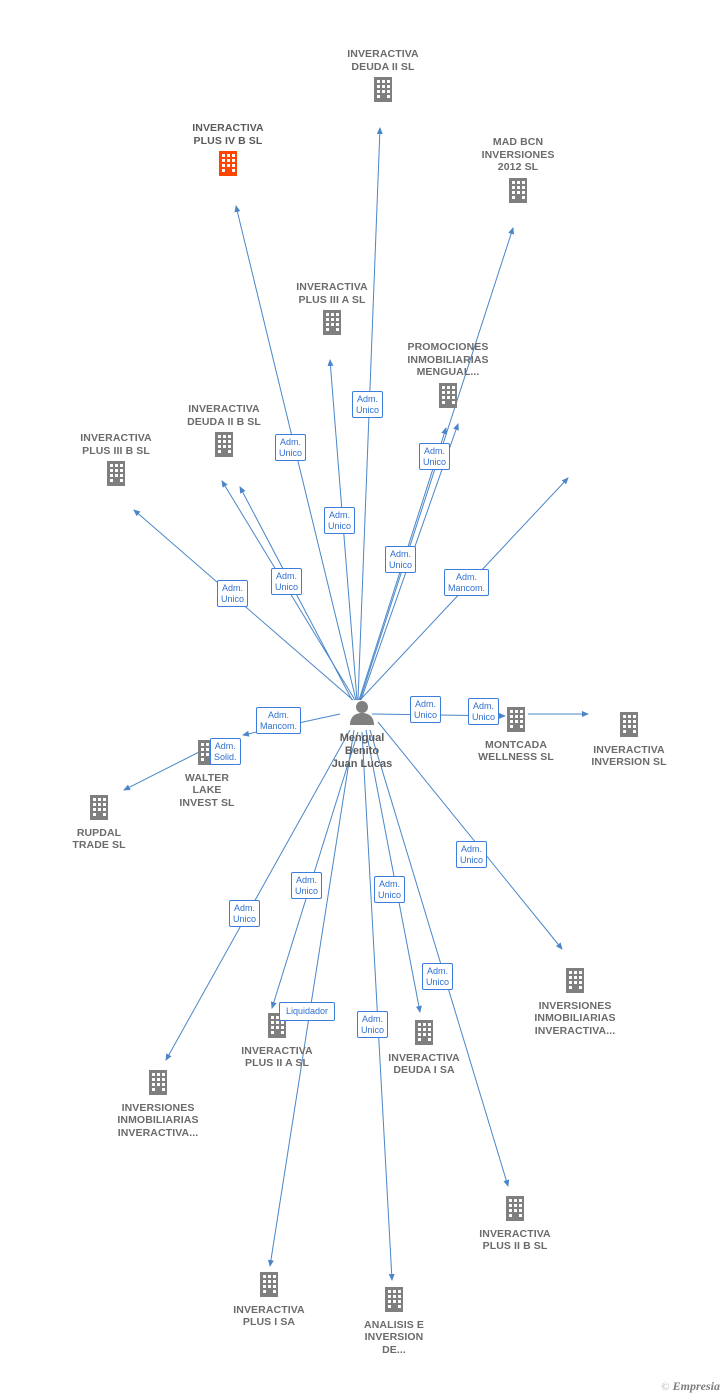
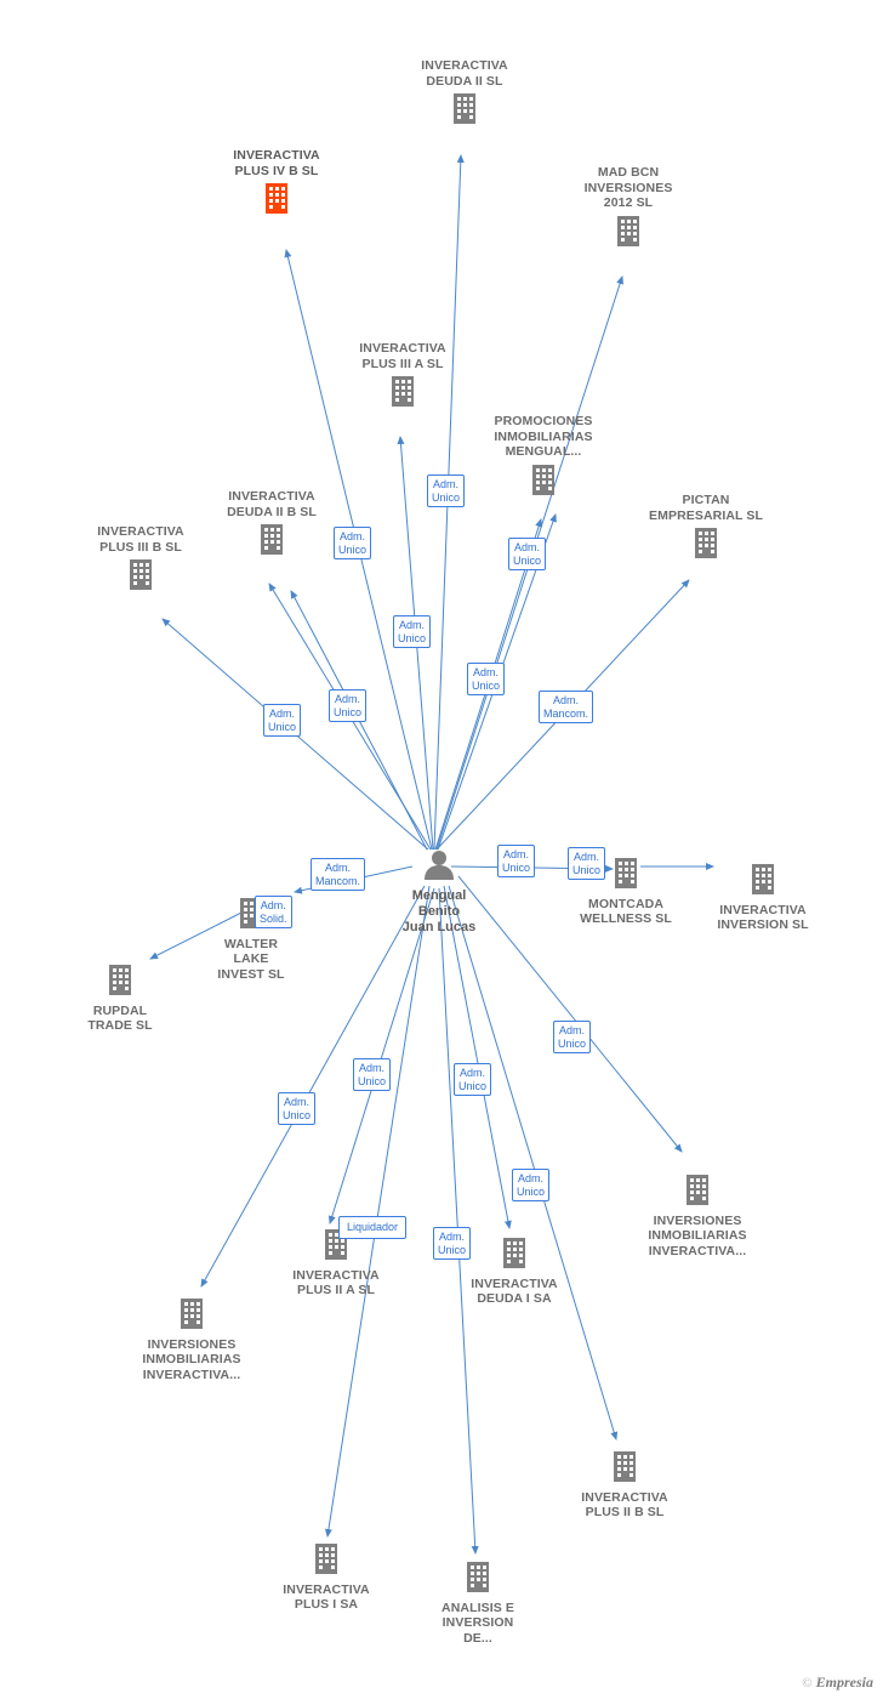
  Mengual
  Benito
  Juan Lucas
  INVERACTIVA
  DEUDA II SL
  INVERACTIVA
  PLUS IV B SL
  MAD BCN
  INVERSIONES
  2012 SL
  INVERACTIVA
  PLUS III A SL
  PROMOCIONES
  INMOBILIARIAS
  MENGUAL...
  INVERACTIVA
  DEUDA II B SL
+ PICTAN
+ EMPRESARIAL SL
  INVERACTIVA
  PLUS III B SL
  MONTCADA
  WELLNESS SL
  INVERACTIVA
  INVERSION SL
  WALTER
  LAKE
  INVEST SL
  RUPDAL
  TRADE SL
  INVERSIONES
  INMOBILIARIAS
  INVERACTIVA...
  INVERACTIVA
  PLUS II A SL
  INVERACTIVA
  DEUDA I SA
  INVERSIONES
  INMOBILIARIAS
  INVERACTIVA...
  INVERACTIVA
  PLUS II B SL
  INVERACTIVA
  PLUS I SA
  ANALISIS E
  INVERSION
  DE...
  Adm.
  Unico
  Adm.
  Unico
  Adm.
  Unico
  Adm.
  Unico
  Adm.
  Unico
  Adm.
  Unico
  Adm.
  Mancom.
  Adm.
  Unico
  Adm.
  Unico
  Adm.
  Unico
  Adm.
  Mancom.
  Adm.
  Solid.
  Adm.
  Unico
  Adm.
  Unico
  Adm.
  Unico
  Adm.
  Unico
  Adm.
  Unico
  Liquidador
  Adm.
  Unico
  © Empresia
